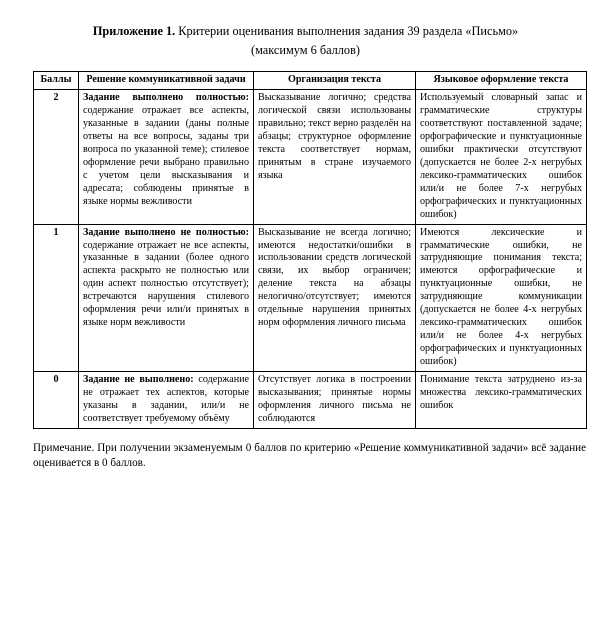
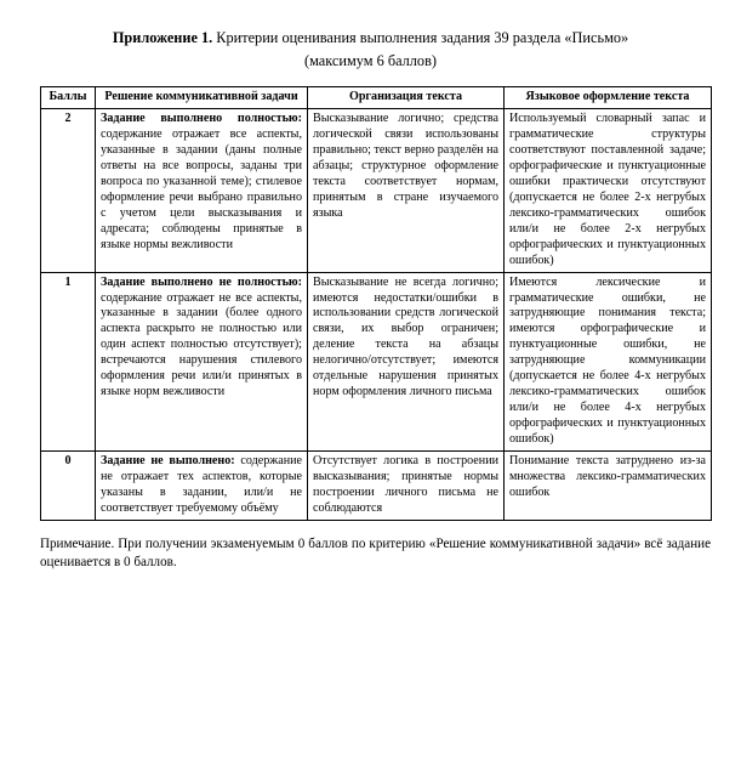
  Приложение 1. Критерии оценивания выполнения задания 39 раздела «Письмо»
  (максимум 6 баллов)
  Баллы	Решение коммуникативной задачи	Организация текста	Языковое оформление текста
- 2	Задание выполнено полностью: содержание отражает все аспекты, указанные в задании (даны полные ответы на все вопросы, заданы три вопроса по указанной теме); стилевое оформление речи выбрано правильно с учетом цели высказывания и адресата; соблюдены принятые в языке нормы вежливости	Высказывание логично; средства логической связи использованы правильно; текст верно разделён на абзацы; структурное оформление текста соответствует нормам, принятым в стране изучаемого языка	Используемый словарный запас и грамматические структуры соответствуют поставленной задаче; орфографические и пунктуационные ошибки практически отсутствуют (допускается не более 2-х негрубых лексико-грамматических ошибок или/и не более 7-х негрубых орфографических и пунктуационных ошибок)
+ 2	Задание выполнено полностью: содержание отражает все аспекты, указанные в задании (даны полные ответы на все вопросы, заданы три вопроса по указанной теме); стилевое оформление речи выбрано правильно с учетом цели высказывания и адресата; соблюдены принятые в языке нормы вежливости	Высказывание логично; средства логической связи использованы правильно; текст верно разделён на абзацы; структурное оформление текста соответствует нормам, принятым в стране изучаемого языка	Используемый словарный запас и грамматические структуры соответствуют поставленной задаче; орфографические и пунктуационные ошибки практически отсутствуют (допускается не более 2-х негрубых лексико-грамматических ошибок или/и не более 2-х негрубых орфографических и пунктуационных ошибок)
  1	Задание выполнено не полностью: содержание отражает не все аспекты, указанные в задании (более одного аспекта раскрыто не полностью или один аспект полностью отсутствует); встречаются нарушения стилевого оформления речи или/и принятых в языке норм вежливости	Высказывание не всегда логично; имеются недостатки/ошибки в использовании средств логической связи, их выбор ограничен; деление текста на абзацы нелогично/отсутствует; имеются отдельные нарушения принятых норм оформления личного письма	Имеются лексические и грамматические ошибки, не затрудняющие понимания текста; имеются орфографические и пунктуационные ошибки, не затрудняющие коммуникации (допускается не более 4-х негрубых лексико-грамматических ошибок или/и не более 4-х негрубых орфографических и пунктуационных ошибок)
- 0	Задание не выполнено: содержание не отражает тех аспектов, которые указаны в задании, или/и не соответствует требуемому объёму	Отсутствует логика в построении высказывания; принятые нормы оформления личного письма не соблюдаются	Понимание текста затруднено из-за множества лексико-грамматических ошибок
+ 0	Задание не выполнено: содержание не отражает тех аспектов, которые указаны в задании, или/и не соответствует требуемому объёму	Отсутствует логика в построении высказывания; принятые нормы построении личного письма не соблюдаются	Понимание текста затруднено из-за множества лексико-грамматических ошибок
  Примечание. При получении экзаменуемым 0 баллов по критерию «Решение коммуникативной задачи» всё задание оценивается в 0 баллов.
